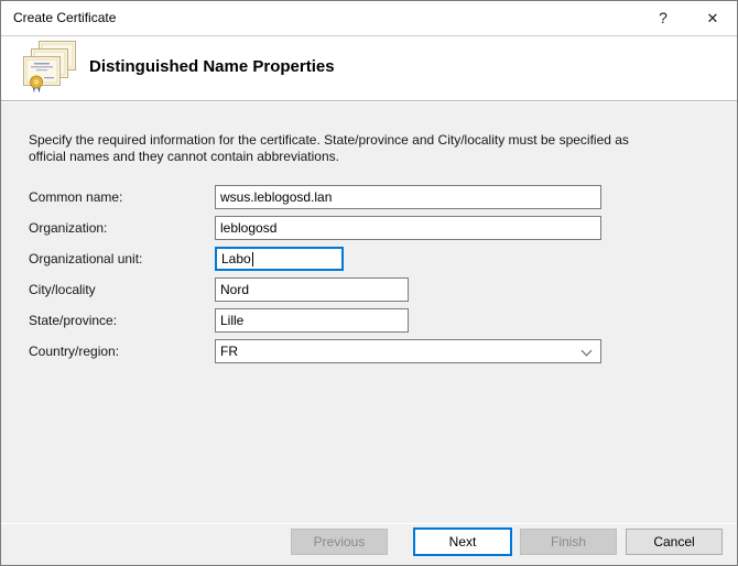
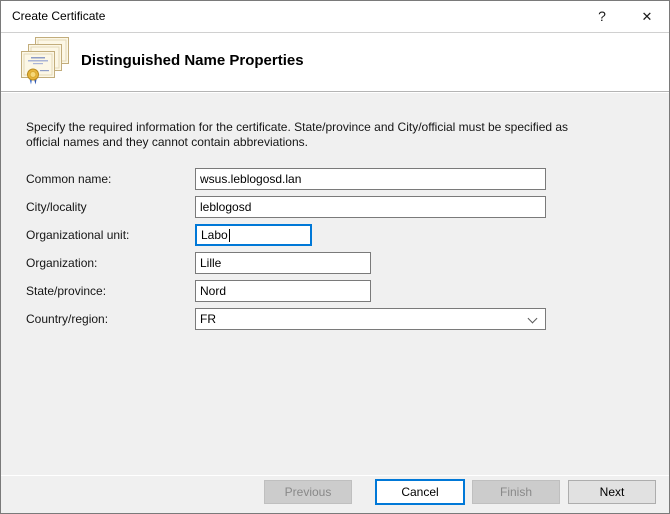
  Create Certificate
  ?
  ✕
  Distinguished Name Properties
- Specify the required information for the certificate. State/province and City/locality must be specified as official names and they cannot contain abbreviations.
+ Specify the required information for the certificate. State/province and City/official must be specified as official names and they cannot contain abbreviations.
  Common name:
  wsus.leblogosd.lan
- Organization:
+ City/locality
  leblogosd
  Organizational unit:
  Labo
- City/locality
+ Organization:
- Nord
+ Lille
  State/province:
- Lille
+ Nord
  Country/region:
  FR
  Previous
- Next
+ Cancel
  Finish
- Cancel
+ Next
